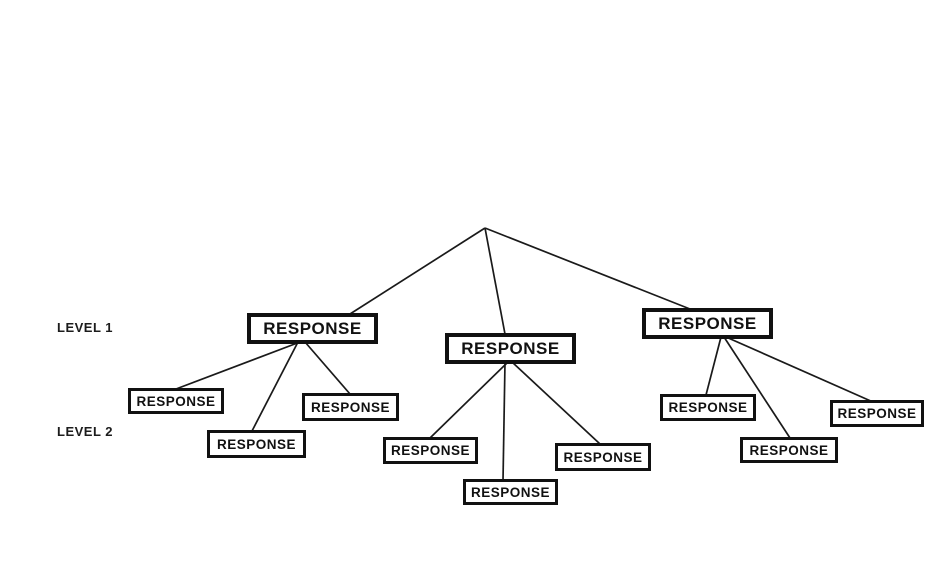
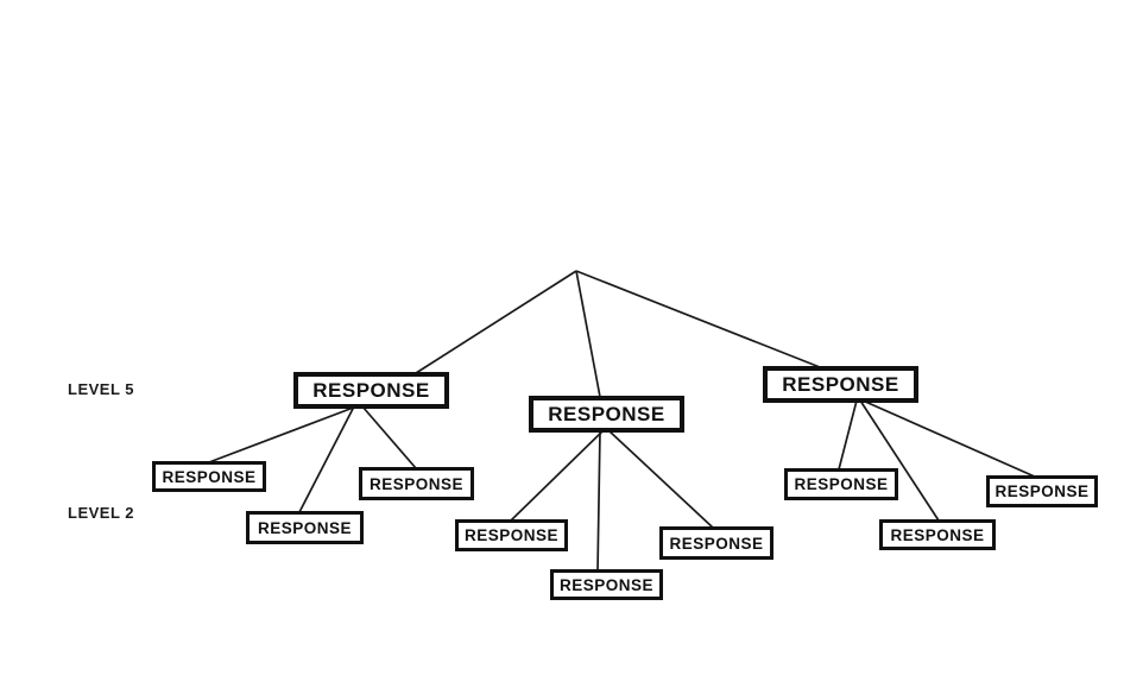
- LEVEL 1
+ LEVEL 5
  LEVEL 2
  RESPONSE
  RESPONSE
  RESPONSE
  RESPONSE
  RESPONSE
  RESPONSE
  RESPONSE
  RESPONSE
  RESPONSE
  RESPONSE
  RESPONSE
  RESPONSE
